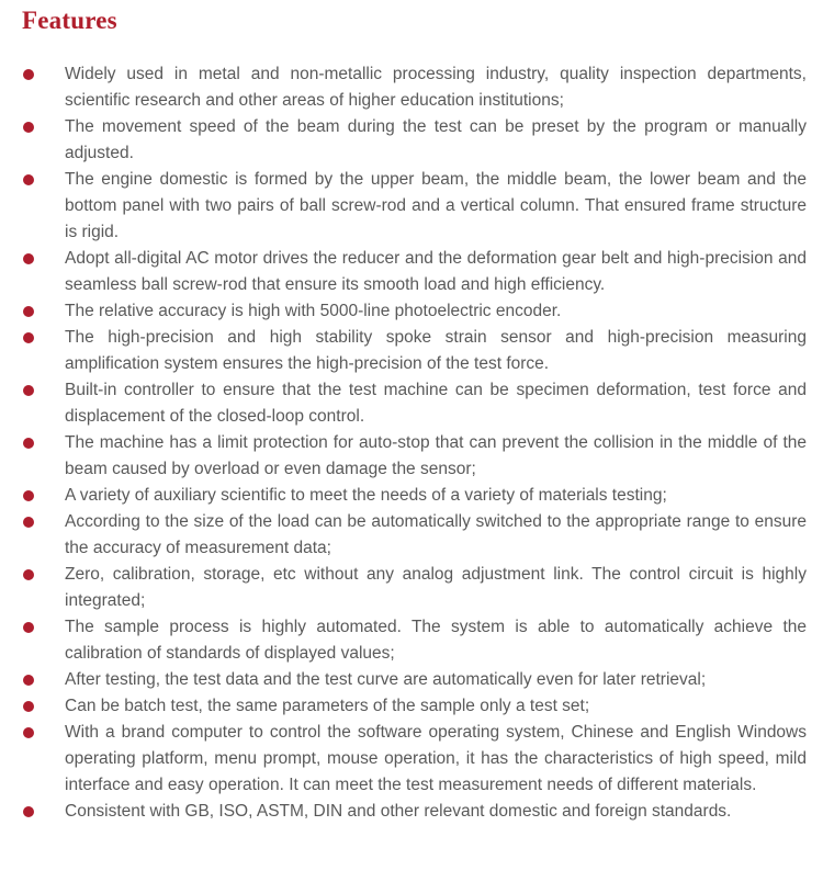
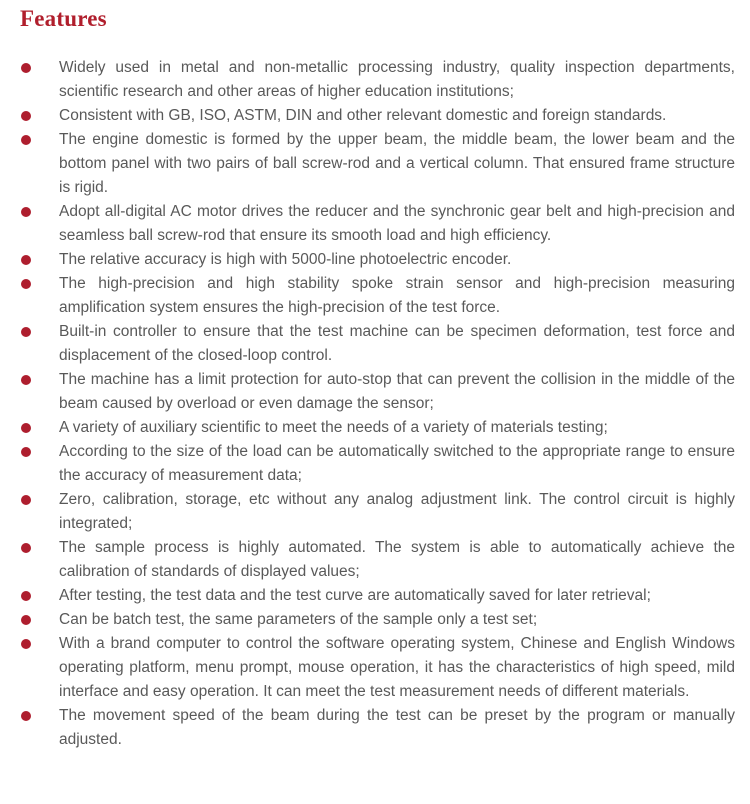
  Features
  Widely used in metal and non-metallic processing industry, quality inspection departments, scientific research and other areas of higher education institutions;
- The movement speed of the beam during the test can be preset by the program or manually adjusted.
+ Consistent with GB, ISO, ASTM, DIN and other relevant domestic and foreign standards.
  The engine domestic is formed by the upper beam, the middle beam, the lower beam and the bottom panel with two pairs of ball screw-rod and a vertical column. That ensured frame structure is rigid.
- Adopt all-digital AC motor drives the reducer and the deformation gear belt and high-precision and seamless ball screw-rod that ensure its smooth load and high efficiency.
+ Adopt all-digital AC motor drives the reducer and the synchronic gear belt and high-precision and seamless ball screw-rod that ensure its smooth load and high efficiency.
  The relative accuracy is high with 5000-line photoelectric encoder.
  The high-precision and high stability spoke strain sensor and high-precision measuring amplification system ensures the high-precision of the test force.
  Built-in controller to ensure that the test machine can be specimen deformation, test force and displacement of the closed-loop control.
  The machine has a limit protection for auto-stop that can prevent the collision in the middle of the beam caused by overload or even damage the sensor;
  A variety of auxiliary scientific to meet the needs of a variety of materials testing;
  According to the size of the load can be automatically switched to the appropriate range to ensure the accuracy of measurement data;
  Zero, calibration, storage, etc without any analog adjustment link. The control circuit is highly integrated;
  The sample process is highly automated. The system is able to automatically achieve the calibration of standards of displayed values;
- After testing, the test data and the test curve are automatically even for later retrieval;
+ After testing, the test data and the test curve are automatically saved for later retrieval;
  Can be batch test, the same parameters of the sample only a test set;
  With a brand computer to control the software operating system, Chinese and English Windows operating platform, menu prompt, mouse operation, it has the characteristics of high speed, mild interface and easy operation. It can meet the test measurement needs of different materials.
- Consistent with GB, ISO, ASTM, DIN and other relevant domestic and foreign standards.
+ The movement speed of the beam during the test can be preset by the program or manually adjusted.
